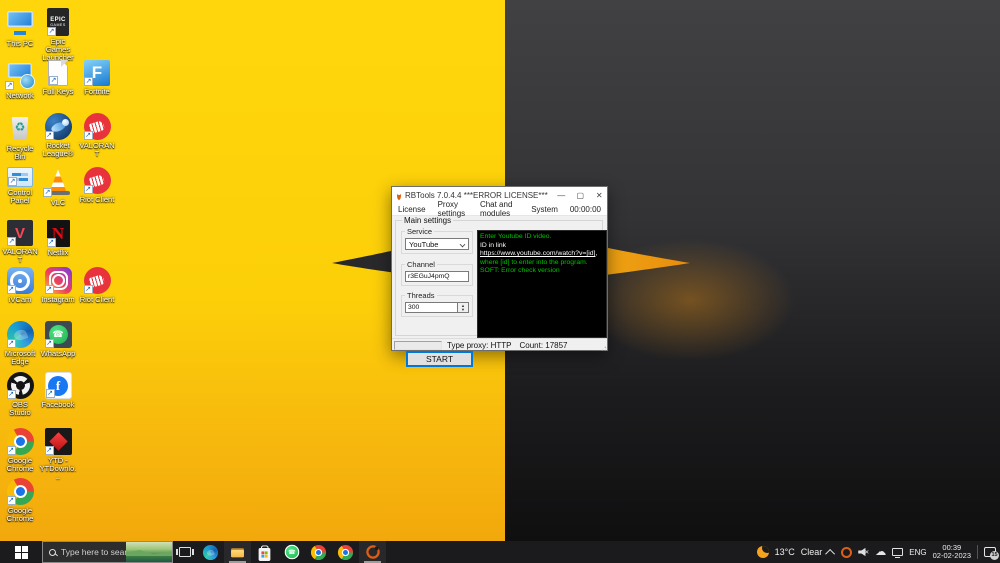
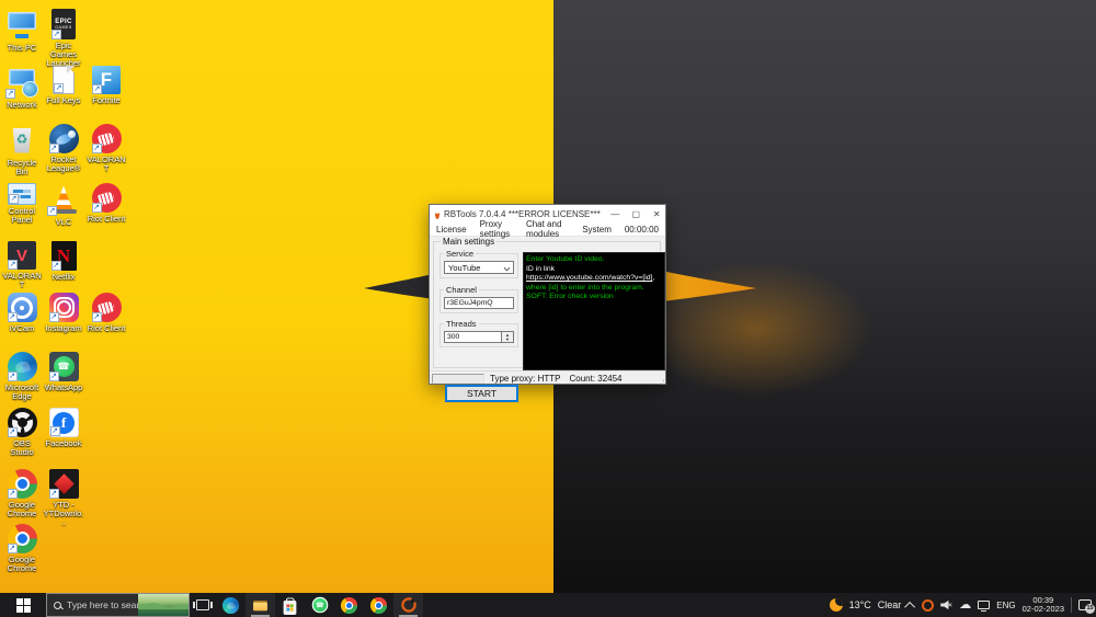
  This PC
  Epic Games Launcher
  Network
  Full Keys
  Fortnite
  Recycle Bin
  Rocket League®
  VALORANT
  Control Panel
  VLC
  Riot Client
  VALORANT
  Netflix
  iVCam
  Instagram
  Riot Client
  Microsoft Edge
  WhatsApp
  OBS Studio
  Facebook
  Google Chrome
  YTD - YTDownlo...
  Google Chrome
  RBTools 7.0.4.4 ***ERROR LICENSE***
  —
  ▢
  ✕
  License
  Proxy settings
  Chat and modules
  System
  00:00:00
  Main settings
  Service
  YouTube
  Channel
  Threads
  START
  Type proxy: HTTP
- Count: 17857
+ Count: 32454
  Type here to sea
  13°C
  Clear
  ☁
  ENG
  00:39
  02-02-2023
